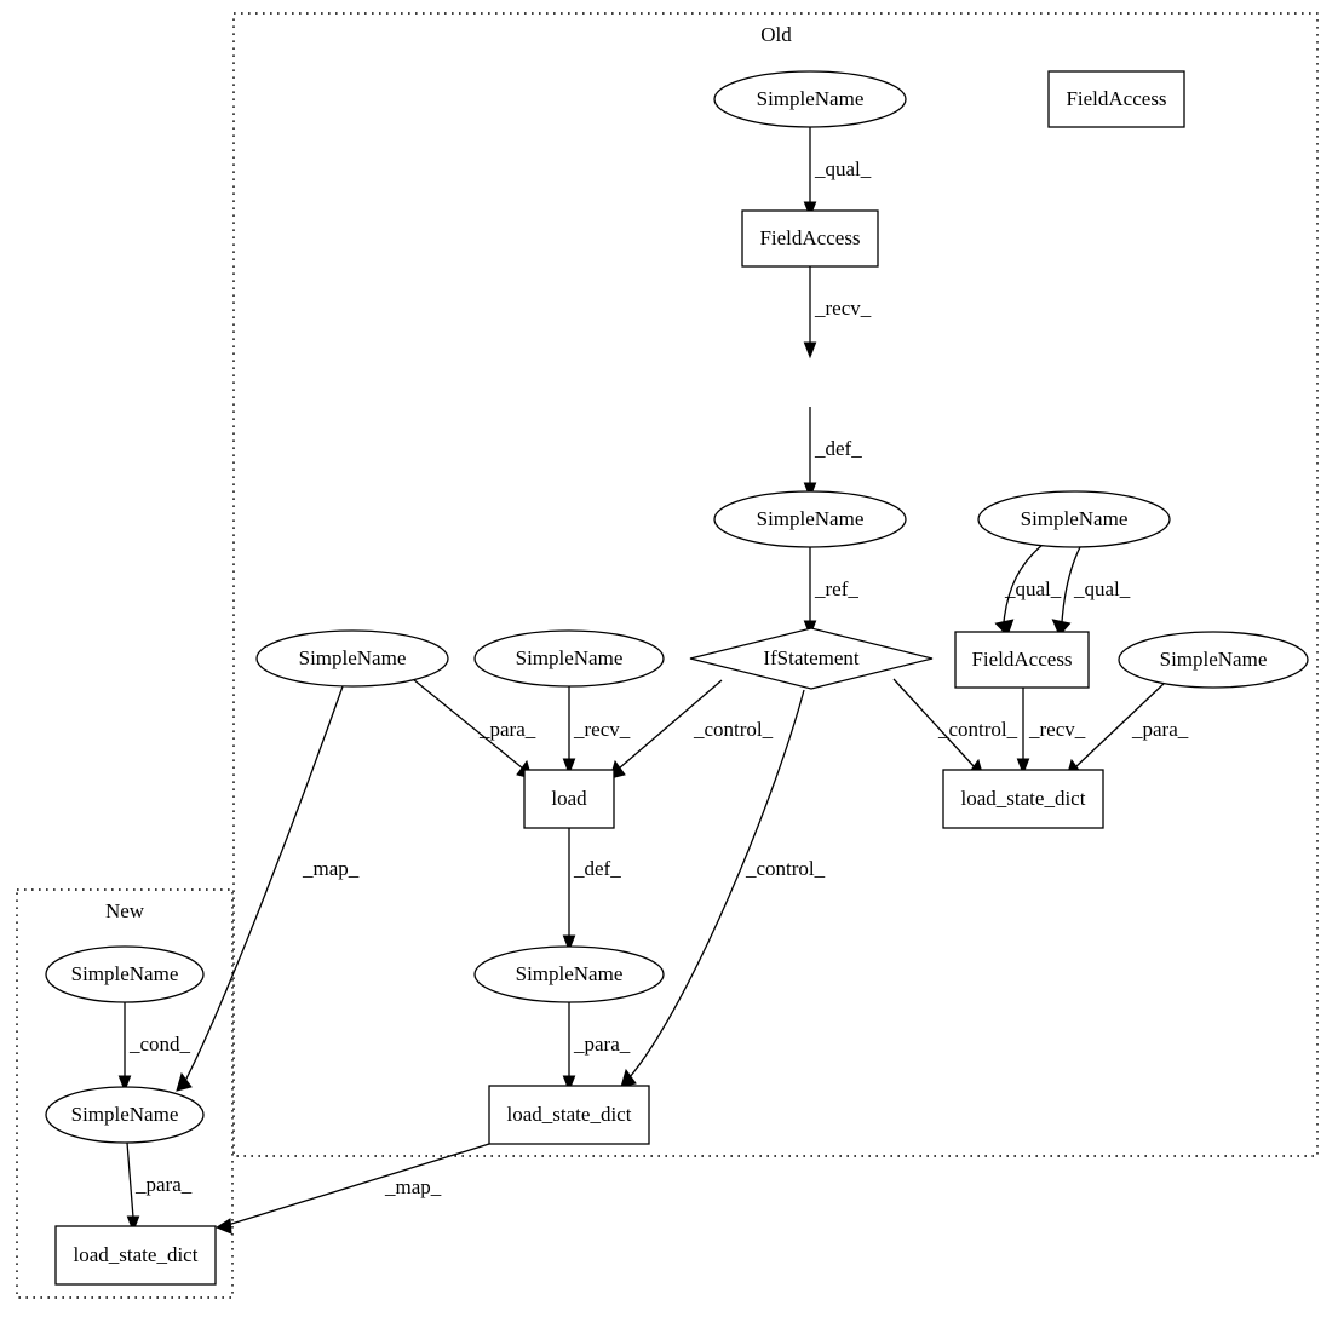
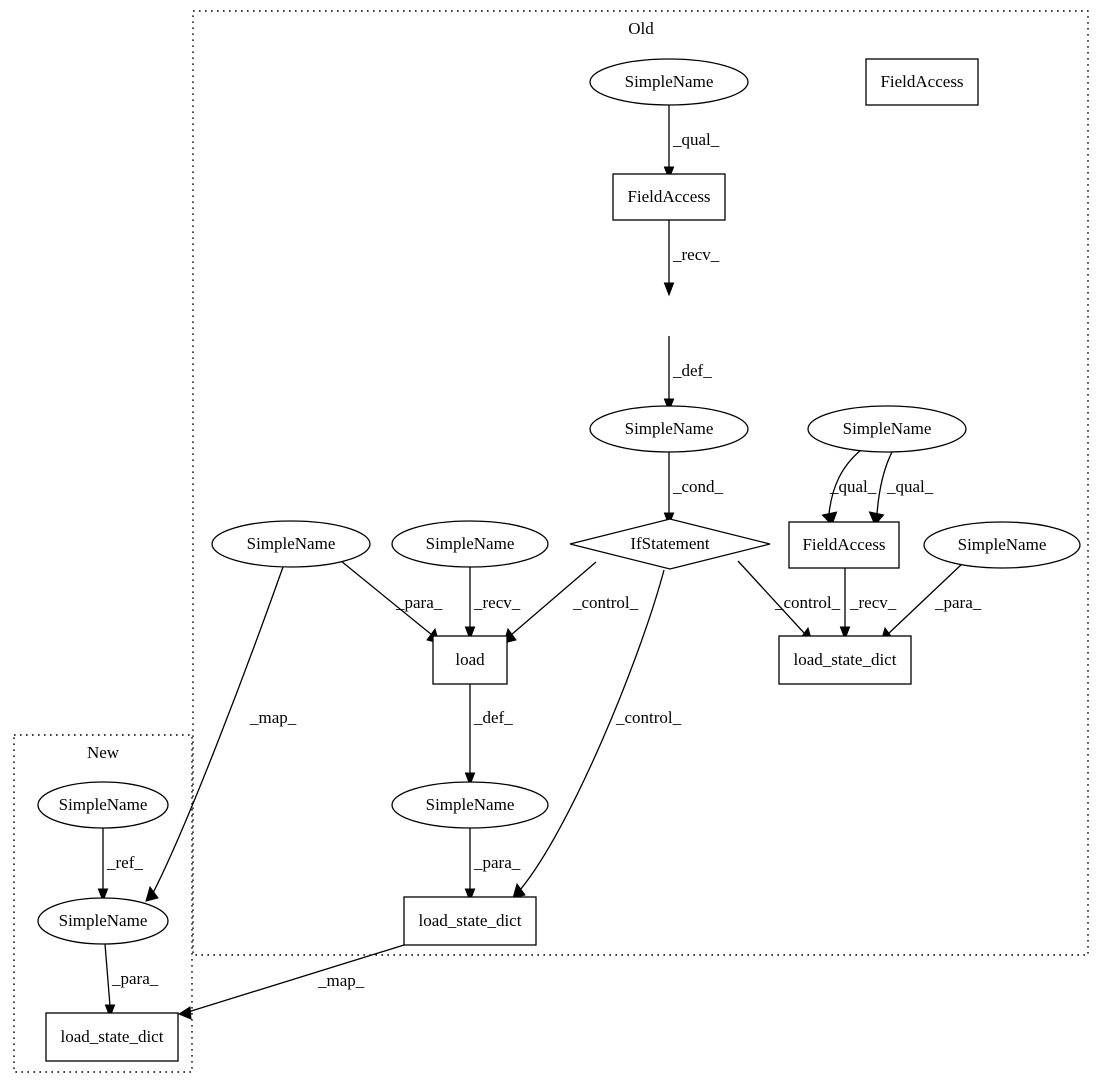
  Old
  New
  _qual_
  _recv_
  _def_
- _ref_
+ _cond_
  _qual_
  _qual_
  _para_
  _recv_
  _control_
  _control_
  _recv_
  _para_
  _def_
  _para_
  _control_
  _map_
- _cond_
+ _ref_
  _para_
  _map_
  SimpleName
  FieldAccess
  FieldAccess
  SimpleName
  SimpleName
  IfStatement
  SimpleName
  SimpleName
  FieldAccess
  SimpleName
  load
  load_state_dict
  SimpleName
  load_state_dict
  SimpleName
  SimpleName
  load_state_dict
